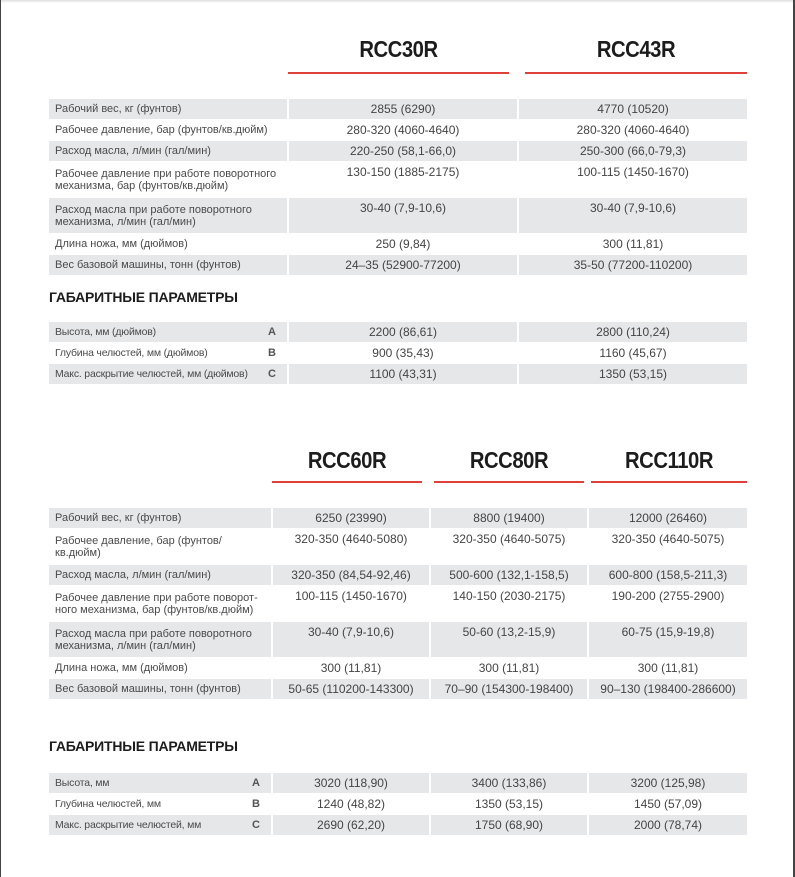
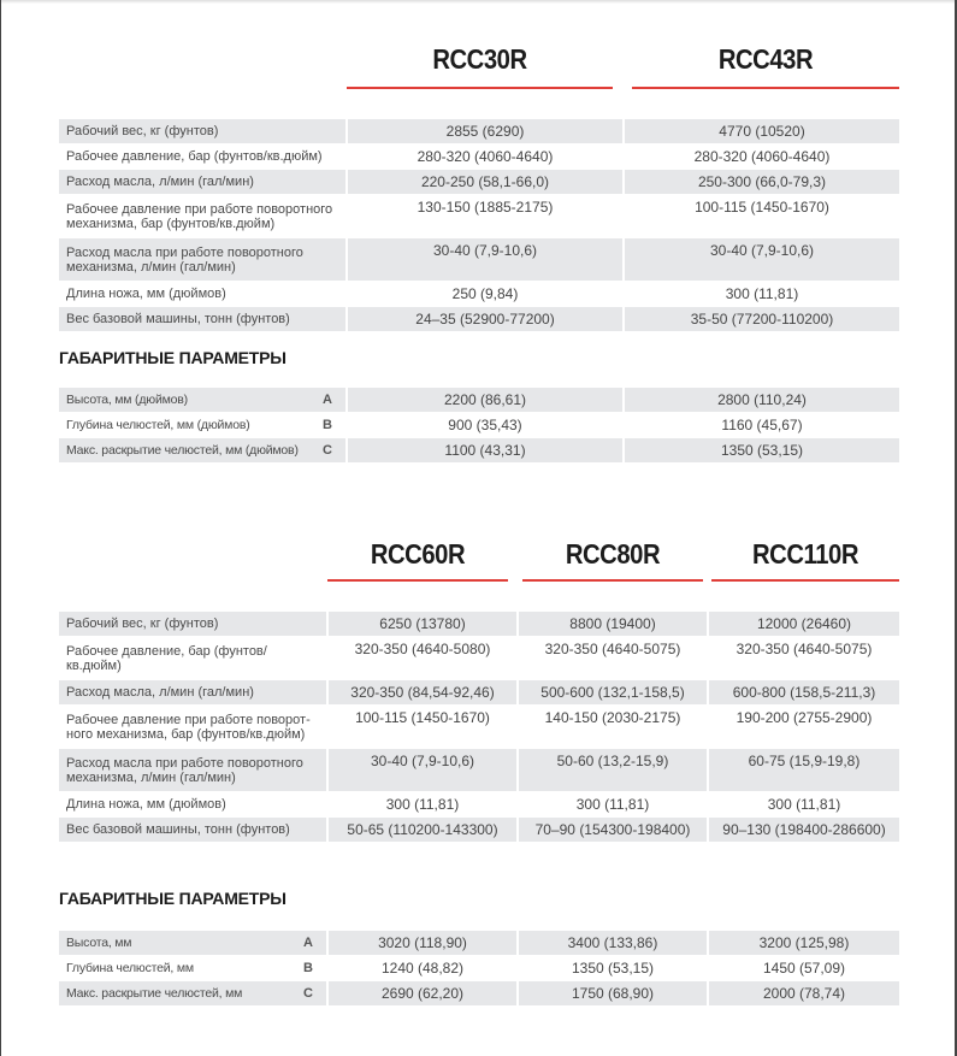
  RCC30R
  RCC43R
  Рабочий вес, кг (фунтов)	2855 (6290)	4770 (10520)
  Рабочее давление, бар (фунтов/кв.дюйм)	280-320 (4060-4640)	280-320 (4060-4640)
  Расход масла, л/мин (гал/мин)	220-250 (58,1-66,0)	250-300 (66,0-79,3)
  Рабочее давление при работе поворотного механизма, бар (фунтов/кв.дюйм)	130-150 (1885-2175)	100-115 (1450-1670)
  Расход масла при работе поворотного механизма, л/мин (гал/мин)	30-40 (7,9-10,6)	30-40 (7,9-10,6)
  Длина ножа, мм (дюймов)	250 (9,84)	300 (11,81)
  Вес базовой машины, тонн (фунтов)	24–35 (52900-77200)	35-50 (77200-110200)
  ГАБАРИТНЫЕ ПАРАМЕТРЫ
  Высота, мм (дюймов)	A	2200 (86,61)	2800 (110,24)
  Глубина челюстей, мм (дюймов)	B	900 (35,43)	1160 (45,67)
  Макс. раскрытие челюстей, мм (дюймов)	C	1100 (43,31)	1350 (53,15)
  RCC60R
  RCC80R
  RCC110R
- Рабочий вес, кг (фунтов)	6250 (23990)	8800 (19400)	12000 (26460)
+ Рабочий вес, кг (фунтов)	6250 (13780)	8800 (19400)	12000 (26460)
  Рабочее давление, бар (фунтов/ кв.дюйм)	320-350 (4640-5080)	320-350 (4640-5075)	320-350 (4640-5075)
  Расход масла, л/мин (гал/мин)	320-350 (84,54-92,46)	500-600 (132,1-158,5)	600-800 (158,5-211,3)
  Рабочее давление при работе поворот-ного механизма, бар (фунтов/кв.дюйм)	100-115 (1450-1670)	140-150 (2030-2175)	190-200 (2755-2900)
  Расход масла при работе поворотного механизма, л/мин (гал/мин)	30-40 (7,9-10,6)	50-60 (13,2-15,9)	60-75 (15,9-19,8)
  Длина ножа, мм (дюймов)	300 (11,81)	300 (11,81)	300 (11,81)
  Вес базовой машины, тонн (фунтов)	50-65 (110200-143300)	70–90 (154300-198400)	90–130 (198400-286600)
  ГАБАРИТНЫЕ ПАРАМЕТРЫ
  Высота, мм	A	3020 (118,90)	3400 (133,86)	3200 (125,98)
  Глубина челюстей, мм	B	1240 (48,82)	1350 (53,15)	1450 (57,09)
  Макс. раскрытие челюстей, мм	C	2690 (62,20)	1750 (68,90)	2000 (78,74)
